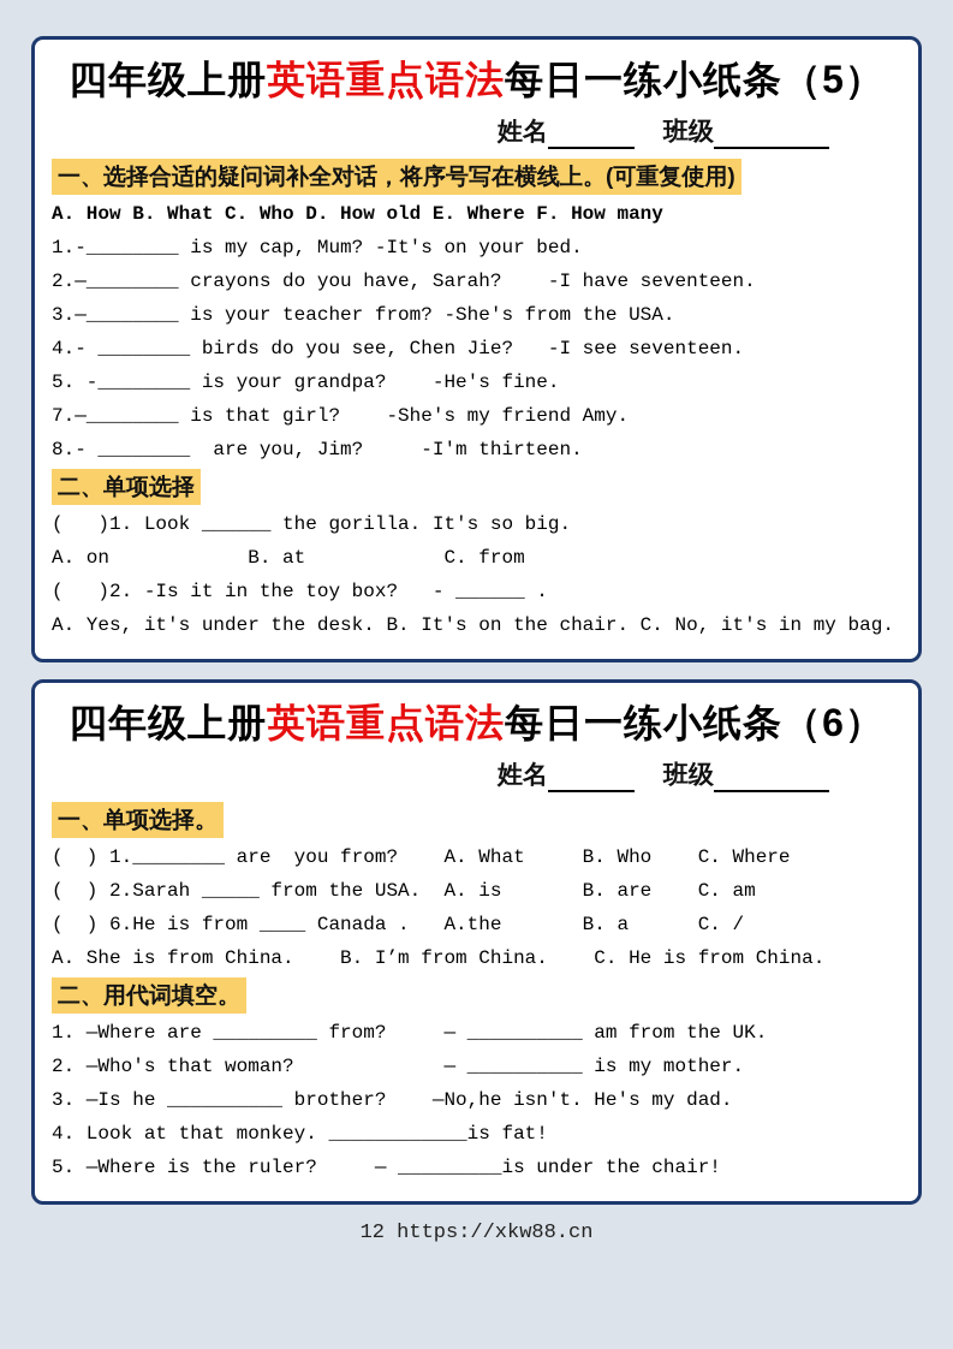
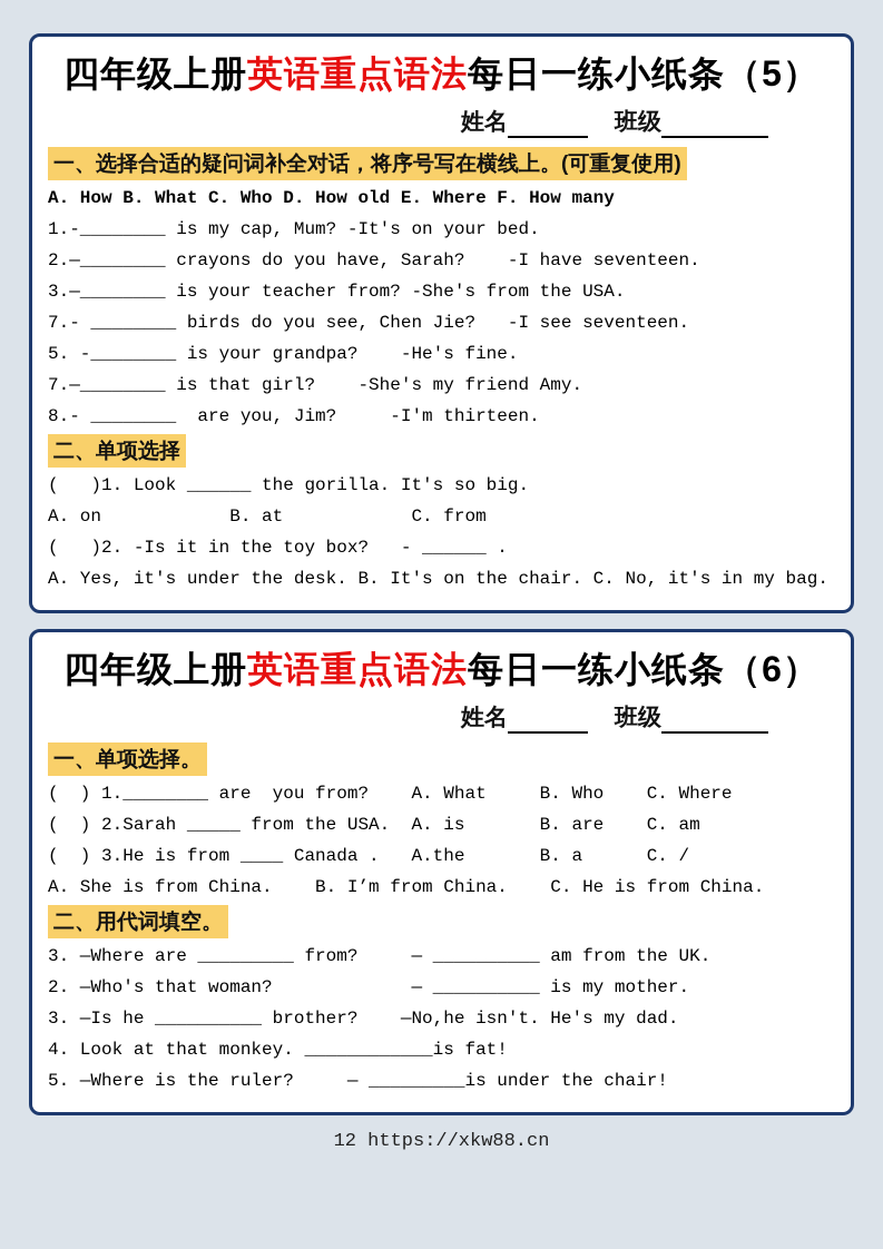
  四年级上册英语重点语法每日一练小纸条（5）
  姓名 班级
  一、选择合适的疑问词补全对话，将序号写在横线上。(可重复使用)
  A. How B. What C. Who D. How old E. Where F. How many
  1.-________ is my cap, Mum? -It's on your bed.
  2.—________ crayons do you have, Sarah? -I have seventeen.
  3.—________ is your teacher from? -She's from the USA.
- 4.- ________ birds do you see, Chen Jie? -I see seventeen.
+ 7.- ________ birds do you see, Chen Jie? -I see seventeen.
  5. -________ is your grandpa? -He's fine.
  7.—________ is that girl? -She's my friend Amy.
  8.- ________ are you, Jim? -I'm thirteen.
  二、单项选择
  ( )1. Look ______ the gorilla. It's so big.
  A. on B. at C. from
  ( )2. -Is it in the toy box? - ______ .
  A. Yes, it's under the desk. B. It's on the chair. C. No, it's in my bag.
  四年级上册英语重点语法每日一练小纸条（6）
  姓名 班级
  一、单项选择。
  ( ) 1.________ are you from? A. What B. Who C. Where
  ( ) 2.Sarah _____ from the USA. A. is B. are C. am
- ( ) 6.He is from ____ Canada . A.the B. a C. /
+ ( ) 3.He is from ____ Canada . A.the B. a C. /
  A. She is from China. B. I’m from China. C. He is from China.
  二、用代词填空。
- 1. —Where are _________ from? — __________ am from the UK.
+ 3. —Where are _________ from? — __________ am from the UK.
  2. —Who's that woman? — __________ is my mother.
  3. —Is he __________ brother? —No,he isn't. He's my dad.
  4. Look at that monkey. ____________is fat!
  5. —Where is the ruler? — _________is under the chair!
  12 https://xkw88.cn
